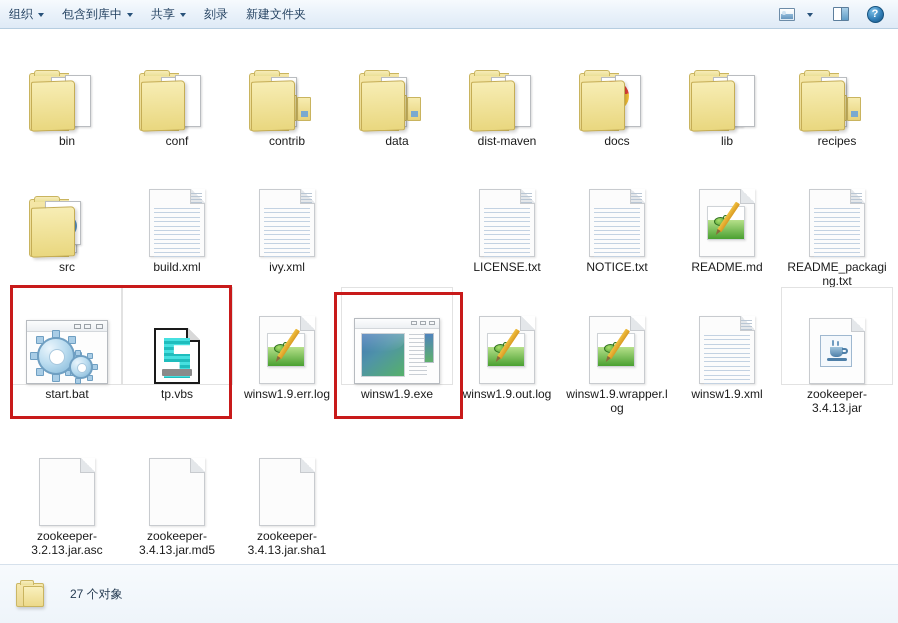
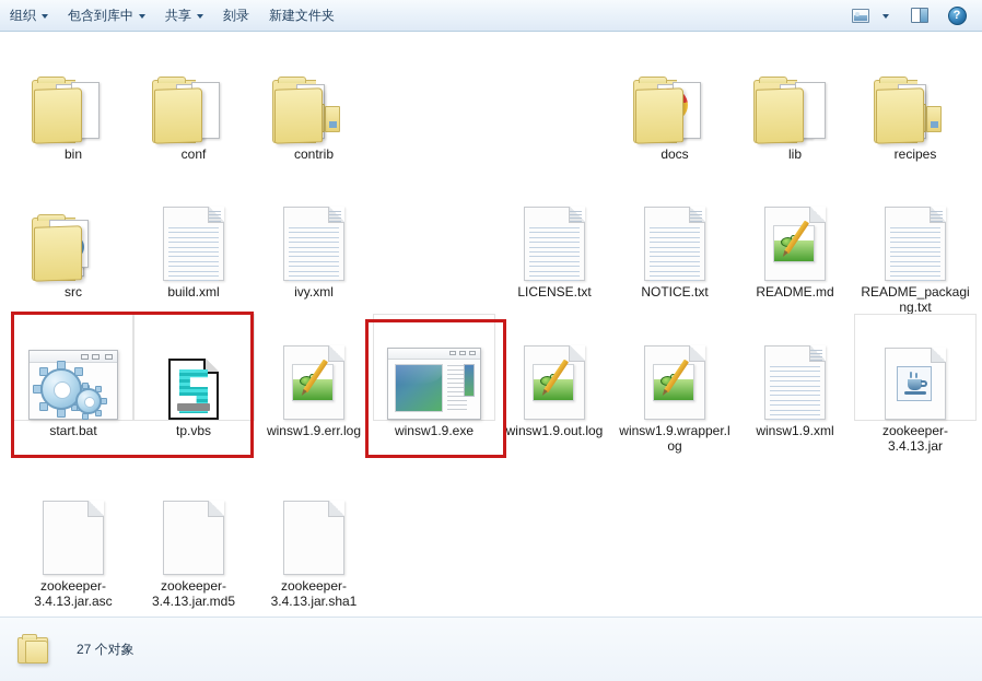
  组织
  包含到库中
  共享
  刻录
  新建文件夹
  ?
  bin
  conf
  contrib
- data
- dist-maven
  docs
  lib
  recipes
  src
  build.xml
  ivy.xml
  LICENSE.txt
  NOTICE.txt
  README.md
  README_packaging.txt
  start.bat
  tp.vbs
  winsw1.9.err.log
  winsw1.9.exe
  winsw1.9.out.log
  winsw1.9.wrapper.log
  winsw1.9.xml
  zookeeper-3.4.13.jar
- zookeeper-3.2.13.jar.asc
+ zookeeper-3.4.13.jar.asc
  zookeeper-3.4.13.jar.md5
  zookeeper-3.4.13.jar.sha1
  27 个对象
